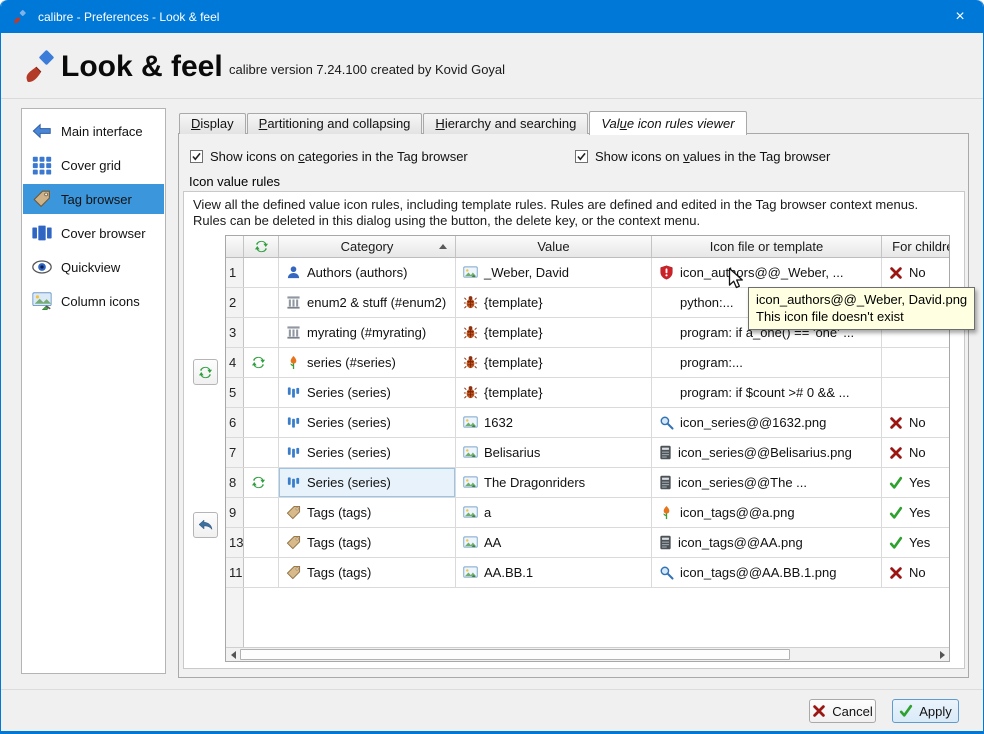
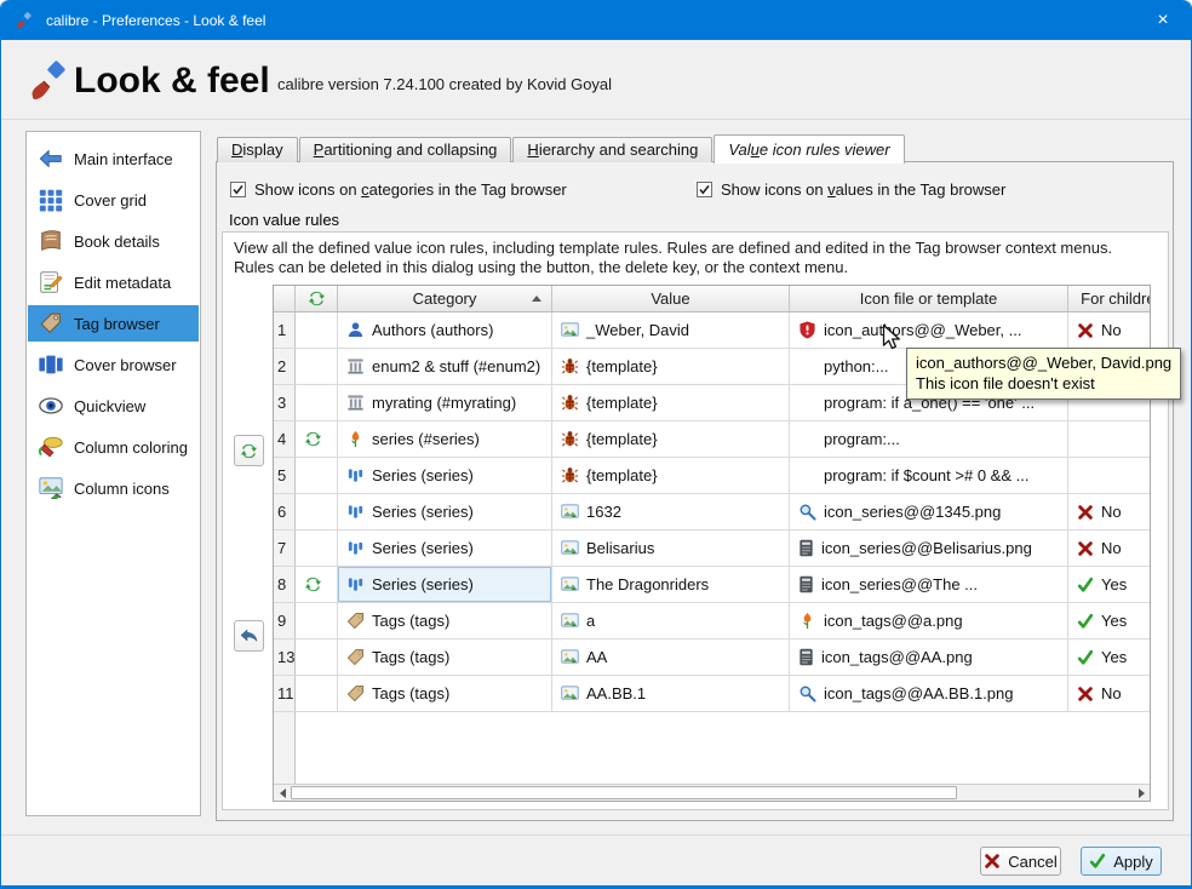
  calibre - Preferences - Look & feel
  ×
  Look & feel
  calibre version 7.24.100 created by Kovid Goyal
  Main interface
  Cover grid
+ Book details
+ Edit metadata
  Tag browser
  Cover browser
  Quickview
+ Column coloring
  Column icons
  Display
  Partitioning and collapsing
  Hierarchy and searching
  Value icon rules viewer
  Show icons on categories in the Tag browser
  Show icons on values in the Tag browser
  Icon value rules
  View all the defined value icon rules, including template rules. Rules are defined and edited in the Tag browser context menus.
  Rules can be deleted in this dialog using the button, the delete key, or the context menu.
  Category
  Value
  Icon file or template
  For childr
  1
  Authors (authors)
  _Weber, David
  icon_autors@@_Weber, ...
  No
  2
  enum2 & stuff (#enum2)
  {template}
  python:...
  3
  myrating (#myrating)
  {template}
  program: if a_one() == 'one' ...
  4
  series (#series)
  {template}
  program:...
  5
  Series (series)
  {template}
  program: if $count ># 0 && ...
  6
  Series (series)
  1632
- icon_series@@1632.png
+ icon_series@@1345.png
  No
  7
  Series (series)
  Belisarius
  icon_series@@Belisarius.png
  No
  8
  Series (series)
  The Dragonriders
  icon_series@@The ...
  Yes
  9
  Tags (tags)
  a
  icon_tags@@a.png
  Yes
  13
  Tags (tags)
  AA
  icon_tags@@AA.png
  Yes
  11
  Tags (tags)
  AA.BB.1
  icon_tags@@AA.BB.1.png
  No
  icon_authors@@_Weber, David.png
  This icon file doesn't exist
  Cancel
  Apply
